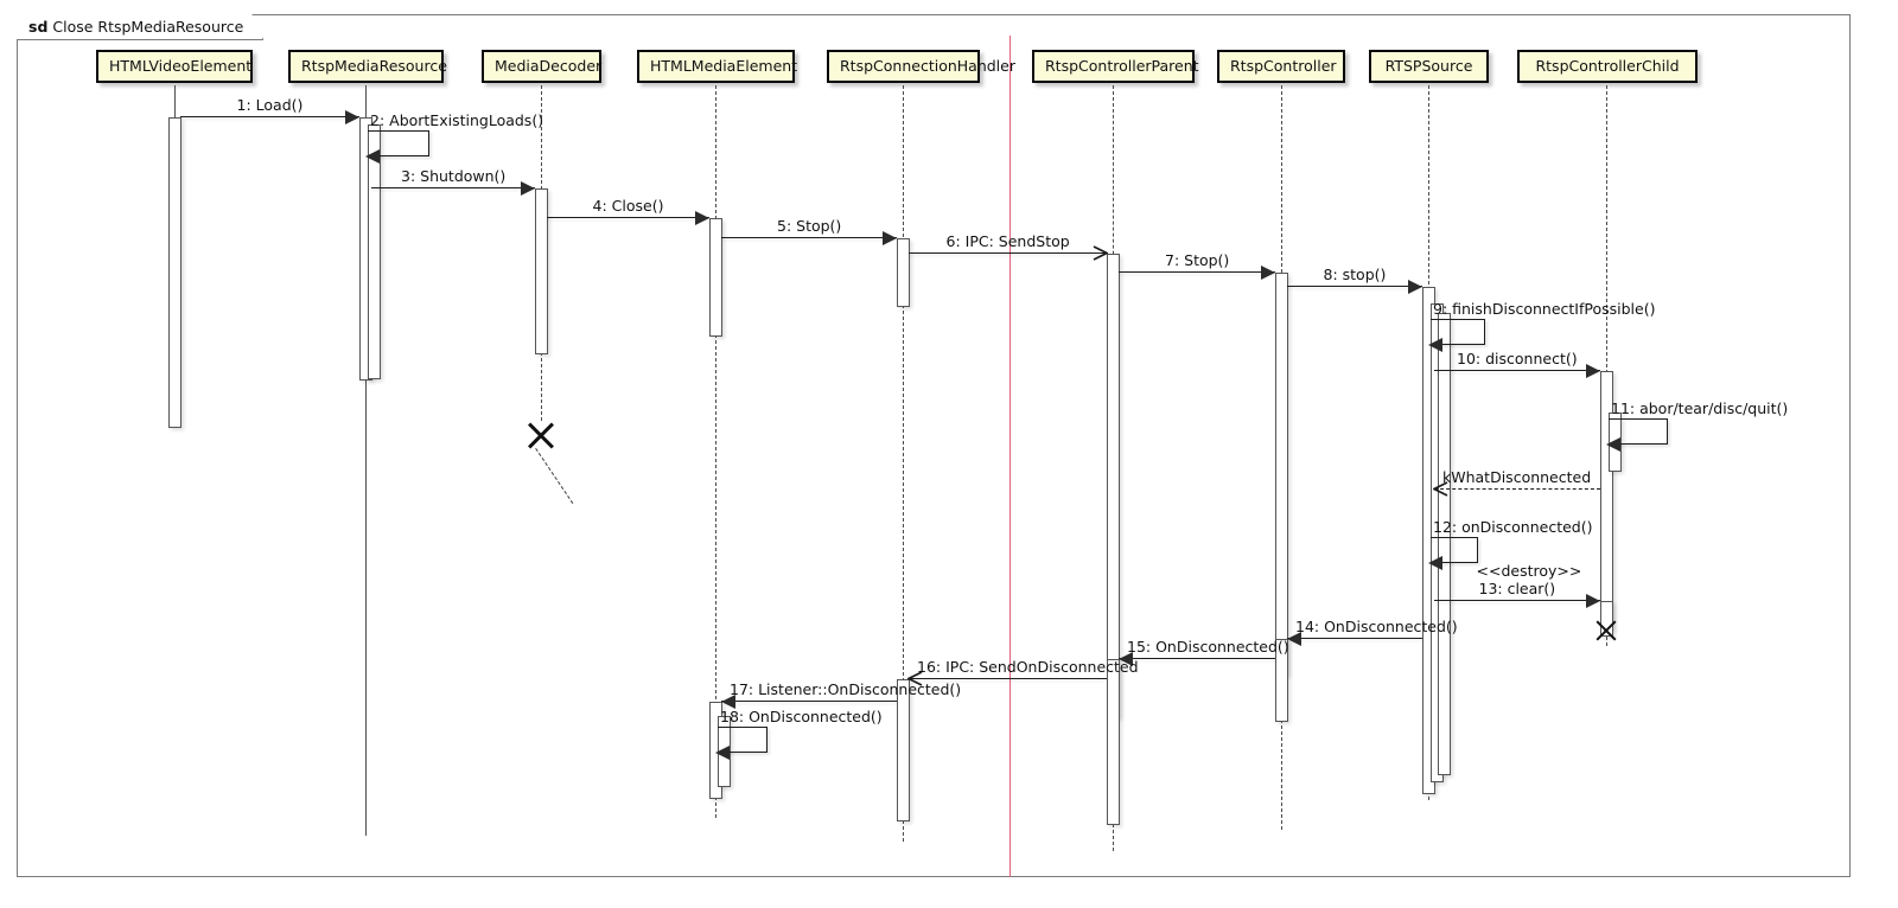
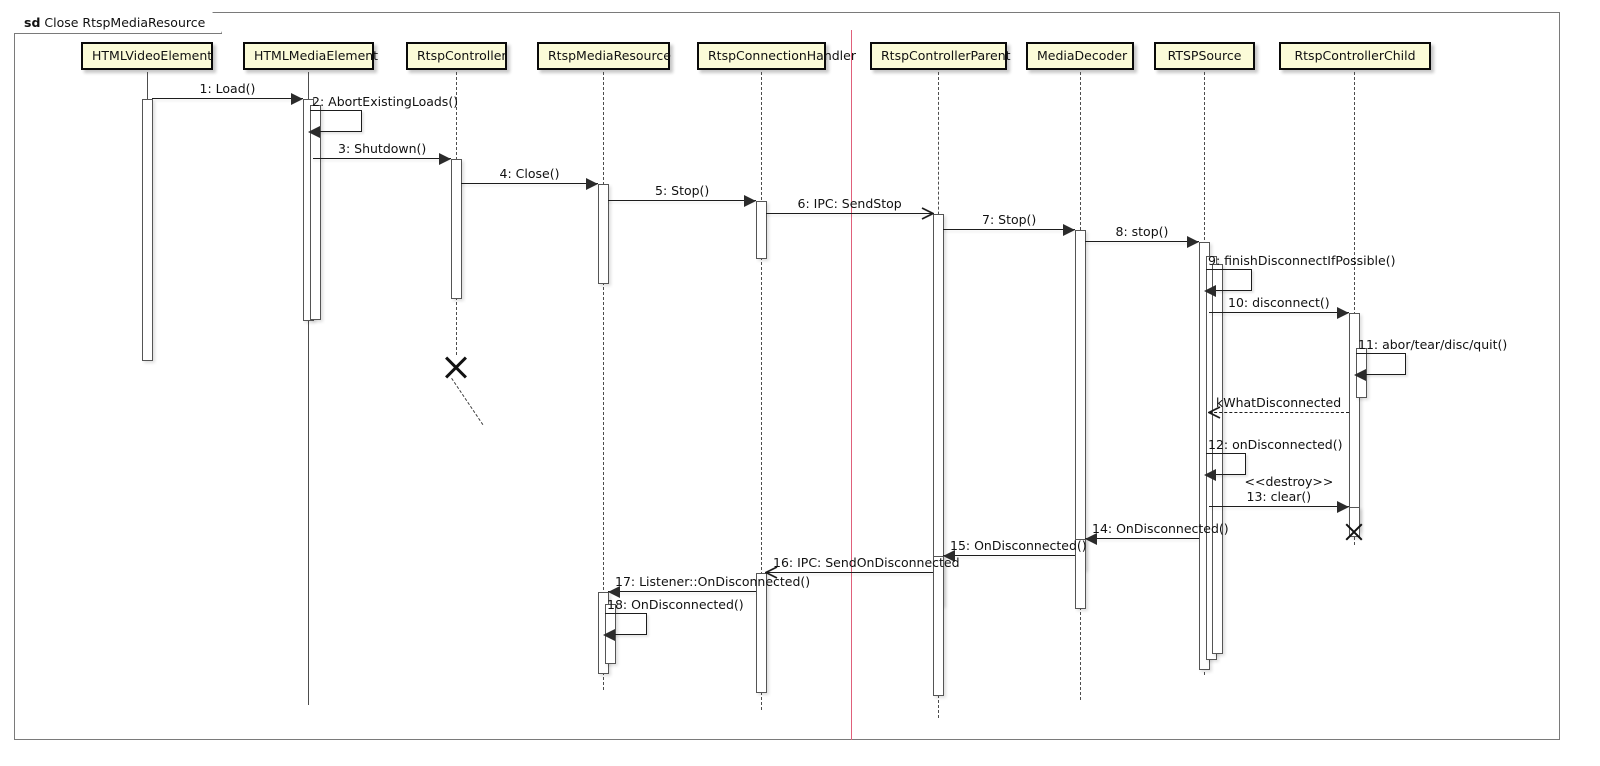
  sd Close RtspMediaResource
  HTMLVideoElement
- RtspMediaResource
+ HTMLMediaElement
- MediaDecoder
+ RtspController
- HTMLMediaElement
+ RtspMediaResource
  RtspConnectionHandler
  RtspControllerParent
- RtspController
+ MediaDecoder
  RTSPSource
  RtspControllerChild
  1: Load()
  2: AbortExistingLoads()
  3: Shutdown()
  4: Close()
  5: Stop()
  6: IPC: SendStop
  7: Stop()
  8: stop()
  9: finishDisconnectIfPossible()
  10: disconnect()
  11: abor/tear/disc/quit()
  kWhatDisconnected
  12: onDisconnected()
  <<destroy>>
  13: clear()
  14: OnDisconnected()
  15: OnDisconnected()
  16: IPC: SendOnDisconnected
  17: Listener::OnDisconnected()
  18: OnDisconnected()
